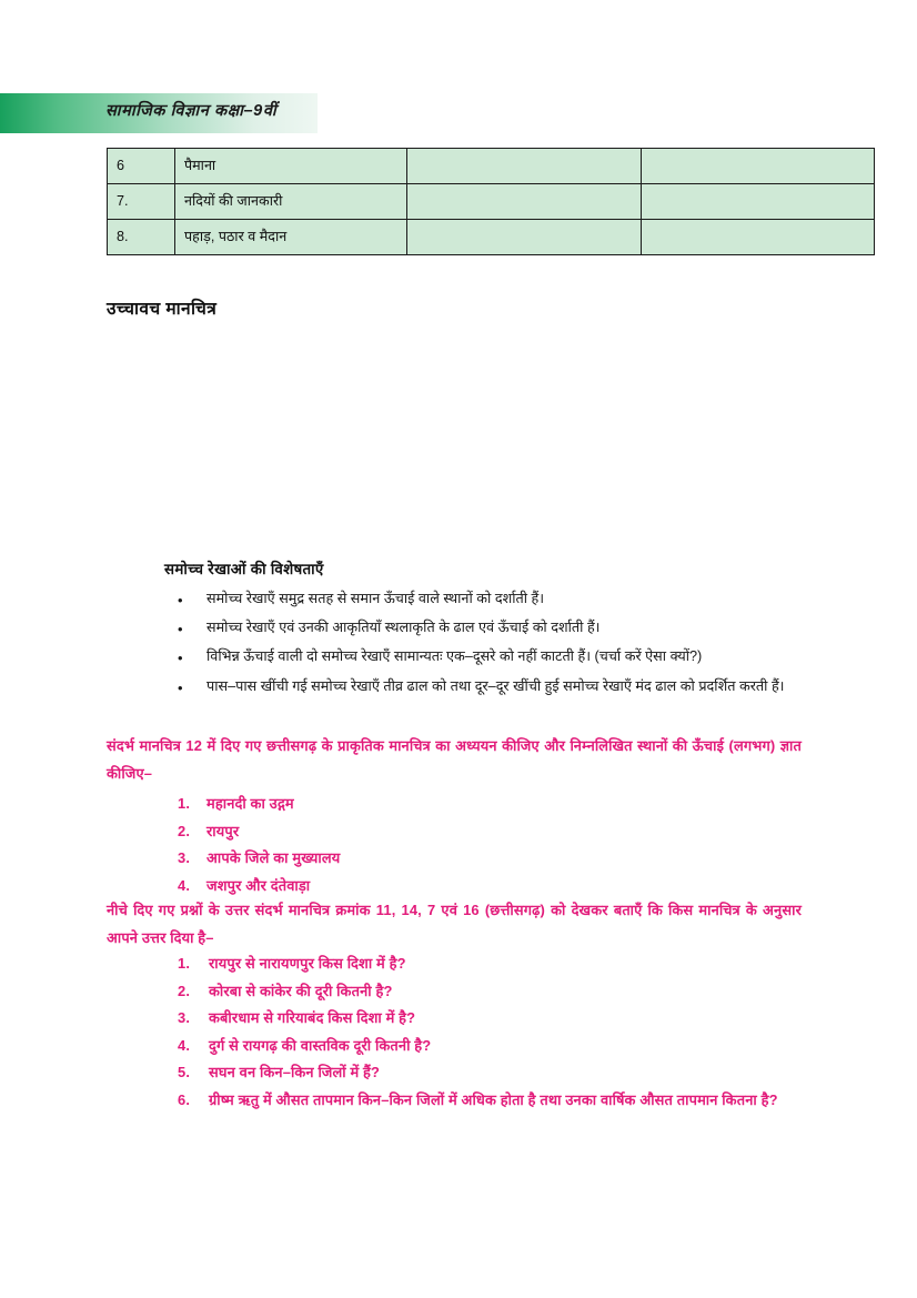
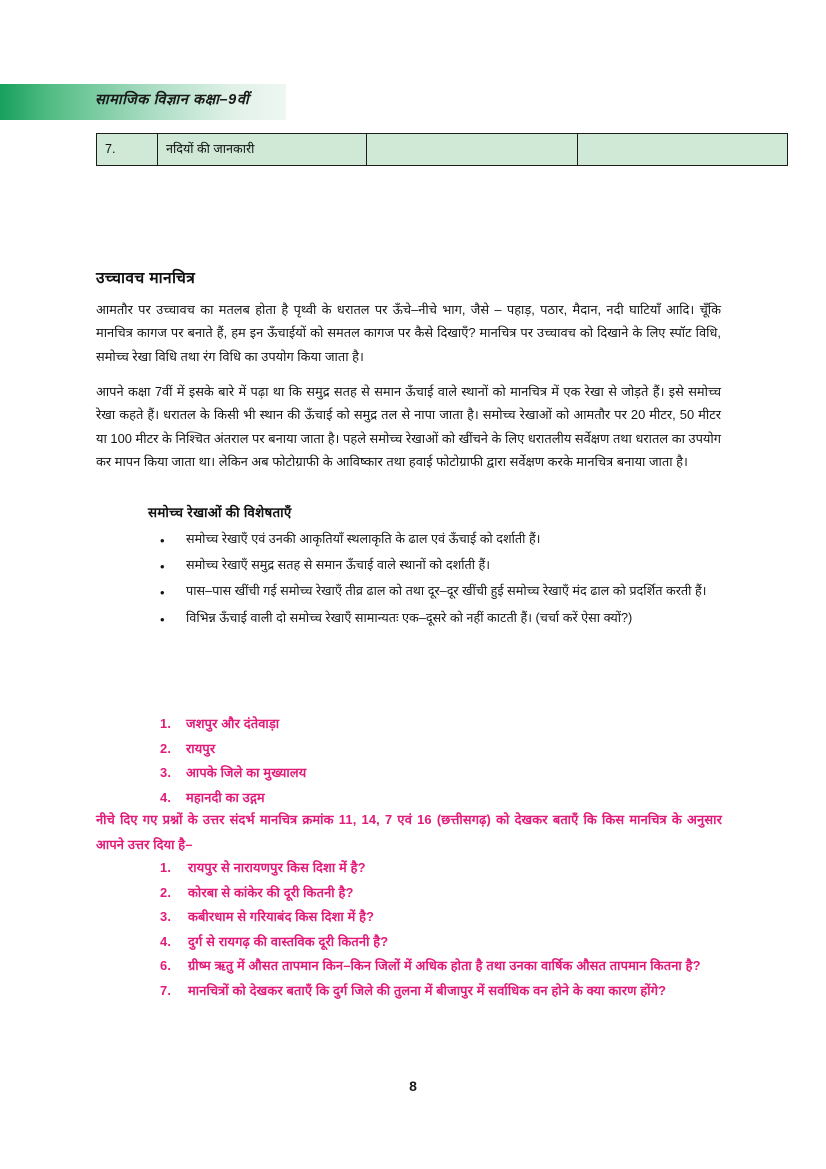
  सामाजिक विज्ञान कक्षा–9वीं
- 6	पैमाना
  7.	नदियों की जानकारी
- 8.	पहाड़, पठार व मैदान
  उच्चावच मानचित्र
+ आमतौर पर उच्चावच का मतलब होता है पृथ्वी के धरातल पर ऊँचे–नीचे भाग, जैसे – पहाड़, पठार, मैदान, नदी घाटियाँ आदि। चूँकि मानचित्र कागज पर बनाते हैं, हम इन ऊँचाईयों को समतल कागज पर कैसे दिखाएँ? मानचित्र पर उच्चावच को दिखाने के लिए स्पॉट विधि, समोच्च रेखा विधि तथा रंग विधि का उपयोग किया जाता है।
+ आपने कक्षा 7वीं में इसके बारे में पढ़ा था कि समुद्र सतह से समान ऊँचाई वाले स्थानों को मानचित्र में एक रेखा से जोड़ते हैं। इसे समोच्च रेखा कहते हैं। धरातल के किसी भी स्थान की ऊँचाई को समुद्र तल से नापा जाता है। समोच्च रेखाओं को आमतौर पर 20 मीटर, 50 मीटर या 100 मीटर के निश्चित अंतराल पर बनाया जाता है। पहले समोच्च रेखाओं को खींचने के लिए धरातलीय सर्वेक्षण तथा धरातल का उपयोग कर मापन किया जाता था। लेकिन अब फोटोग्राफी के आविष्कार तथा हवाई फोटोग्राफी द्वारा सर्वेक्षण करके मानचित्र बनाया जाता है।
  समोच्च रेखाओं की विशेषताएँ
  •
- समोच्च रेखाएँ समुद्र सतह से समान ऊँचाई वाले स्थानों को दर्शाती हैं।
+ समोच्च रेखाएँ एवं उनकी आकृतियाँ स्थलाकृति के ढाल एवं ऊँचाई को दर्शाती हैं।
  •
- समोच्च रेखाएँ एवं उनकी आकृतियाँ स्थलाकृति के ढाल एवं ऊँचाई को दर्शाती हैं।
+ समोच्च रेखाएँ समुद्र सतह से समान ऊँचाई वाले स्थानों को दर्शाती हैं।
  •
- विभिन्न ऊँचाई वाली दो समोच्च रेखाएँ सामान्यतः एक–दूसरे को नहीं काटती हैं। (चर्चा करें ऐसा क्यों?)
+ पास–पास खींची गई समोच्च रेखाएँ तीव्र ढाल को तथा दूर–दूर खींची हुई समोच्च रेखाएँ मंद ढाल को प्रदर्शित करती हैं।
  •
- पास–पास खींची गई समोच्च रेखाएँ तीव्र ढाल को तथा दूर–दूर खींची हुई समोच्च रेखाएँ मंद ढाल को प्रदर्शित करती हैं।
+ विभिन्न ऊँचाई वाली दो समोच्च रेखाएँ सामान्यतः एक–दूसरे को नहीं काटती हैं। (चर्चा करें ऐसा क्यों?)
- संदर्भ मानचित्र 12 में दिए गए छत्तीसगढ़ के प्राकृतिक मानचित्र का अध्ययन कीजिए और निम्नलिखित स्थानों की ऊँचाई (लगभग) ज्ञात कीजिए–
  1.
- महानदी का उद्गम
+ जशपुर और दंतेवाड़ा
  2.
  रायपुर
  3.
  आपके जिले का मुख्यालय
  4.
- जशपुर और दंतेवाड़ा
+ महानदी का उद्गम
  नीचे दिए गए प्रश्नों के उत्तर संदर्भ मानचित्र क्रमांक 11, 14, 7 एवं 16 (छत्तीसगढ़) को देखकर बताएँ कि किस मानचित्र के अनुसार आपने उत्तर दिया है–
  1.
  रायपुर से नारायणपुर किस दिशा में है?
  2.
  कोरबा से कांकेर की दूरी कितनी है?
  3.
  कबीरधाम से गरियाबंद किस दिशा में है?
  4.
  दुर्ग से रायगढ़ की वास्तविक दूरी कितनी है?
- 5.
- सघन वन किन–किन जिलों में हैं?
  6.
  ग्रीष्म ऋतु में औसत तापमान किन–किन जिलों में अधिक होता है तथा उनका वार्षिक औसत तापमान कितना है?
+ 7.
+ मानचित्रों को देखकर बताएँ कि दुर्ग जिले की तुलना में बीजापुर में सर्वाधिक वन होने के क्या कारण होंगे?
+ 8
